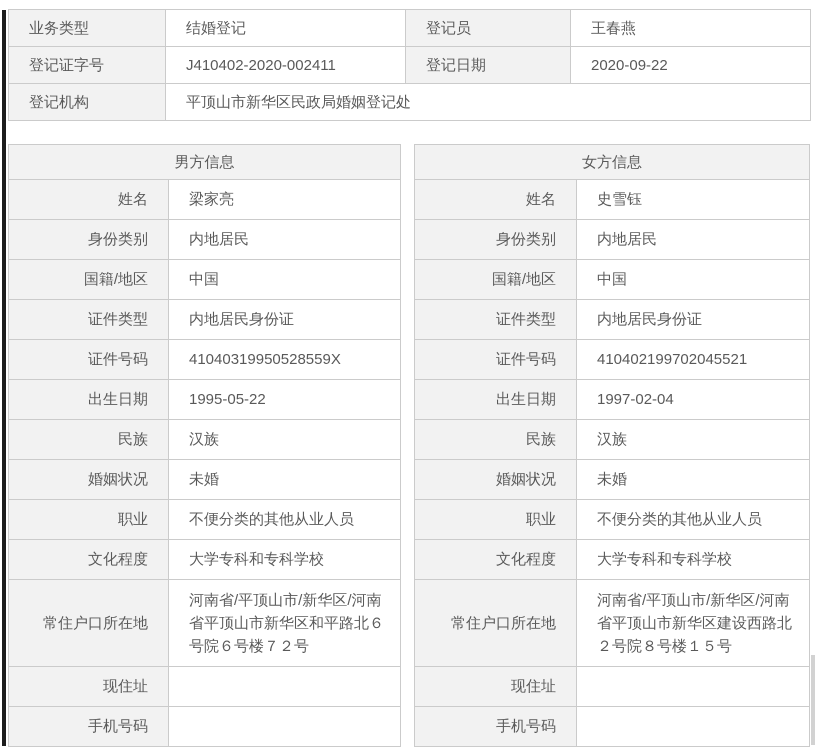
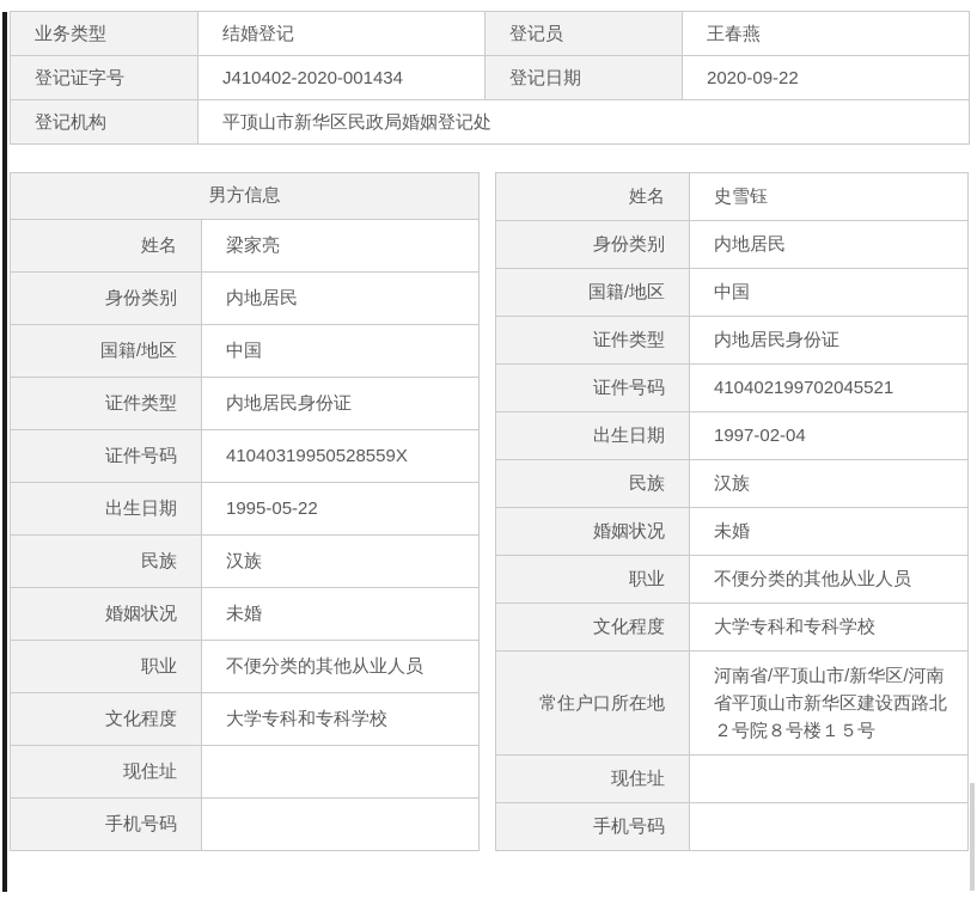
  业务类型	结婚登记	登记员	王春燕
- 登记证字号	J410402-2020-002411	登记日期	2020-09-22
+ 登记证字号	J410402-2020-001434	登记日期	2020-09-22
  登记机构	平顶山市新华区民政局婚姻登记处
  男方信息
  姓名	梁家亮
  身份类别	内地居民
  国籍/地区	中国
  证件类型	内地居民身份证
  证件号码	41040319950528559X
  出生日期	1995-05-22
  民族	汉族
  婚姻状况	未婚
  职业	不便分类的其他从业人员
  文化程度	大学专科和专科学校
- 常住户口所在地	河南省/平顶山市/新华区/河南省平顶山市新华区和平路北６号院６号楼７２号
  现住址
  手机号码
- 女方信息
  姓名	史雪钰
  身份类别	内地居民
  国籍/地区	中国
  证件类型	内地居民身份证
  证件号码	410402199702045521
  出生日期	1997-02-04
  民族	汉族
  婚姻状况	未婚
  职业	不便分类的其他从业人员
  文化程度	大学专科和专科学校
  常住户口所在地	河南省/平顶山市/新华区/河南省平顶山市新华区建设西路北２号院８号楼１５号
  现住址
  手机号码
